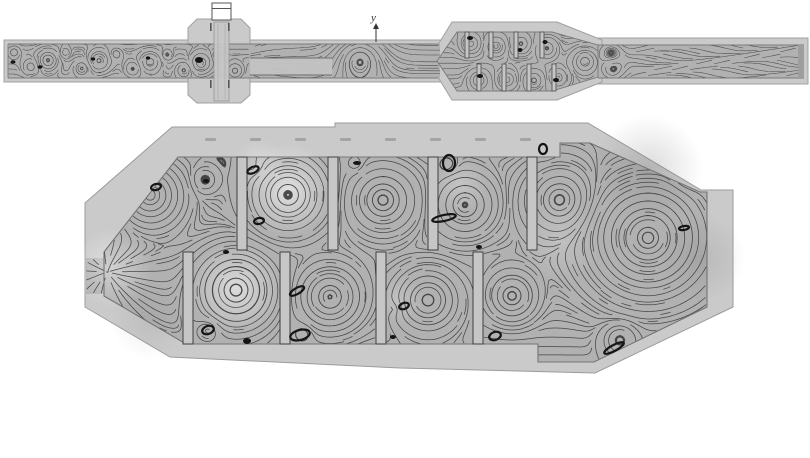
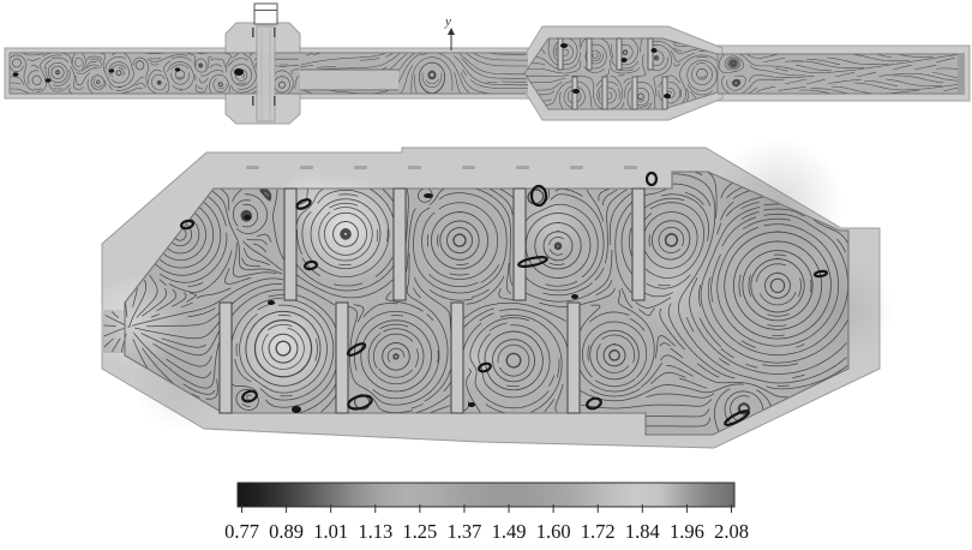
+ 0.77
+ 0.89
+ 1.01
+ 1.13
+ 1.25
+ 1.37
+ 1.49
+ 1.60
+ 1.72
+ 1.84
+ 1.96
+ 2.08
  y
